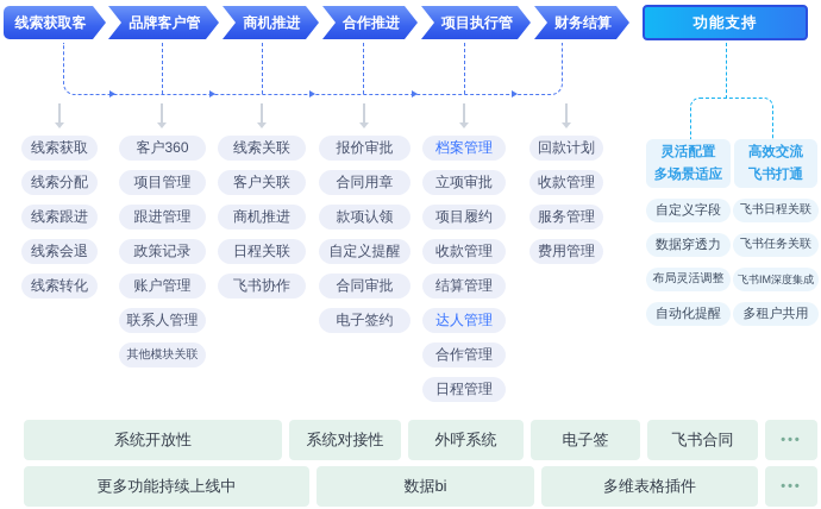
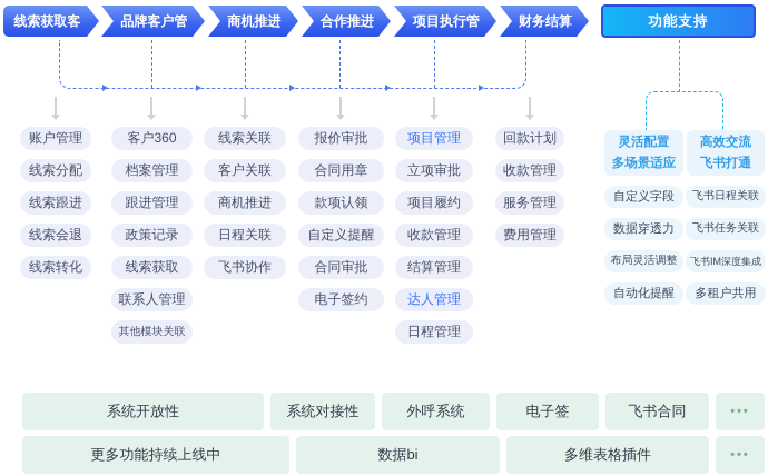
  线索获取客
  品牌客户管
  商机推进
  合作推进
  项目执行管
  财务结算
  功能支持
- 线索获取
+ 账户管理
  线索分配
  线索跟进
  线索会退
  线索转化
  客户360
- 项目管理
+ 档案管理
  跟进管理
  政策记录
- 账户管理
+ 线索获取
  联系人管理
  其他模块关联
  线索关联
  客户关联
  商机推进
  日程关联
  飞书协作
  报价审批
  合同用章
  款项认领
  自定义提醒
  合同审批
  电子签约
- 档案管理
+ 项目管理
  立项审批
  项目履约
  收款管理
  结算管理
  达人管理
- 合作管理
  日程管理
  回款计划
  收款管理
  服务管理
  费用管理
  灵活配置
  多场景适应
  高效交流
  飞书打通
  自定义字段
  数据穿透力
  布局灵活调整
  自动化提醒
  飞书日程关联
  飞书任务关联
  飞书IM深度集成
  多租户共用
  系统开放性
  系统对接性
  外呼系统
  电子签
  飞书合同
  •••
  更多功能持续上线中
  数据bi
  多维表格插件
  •••
